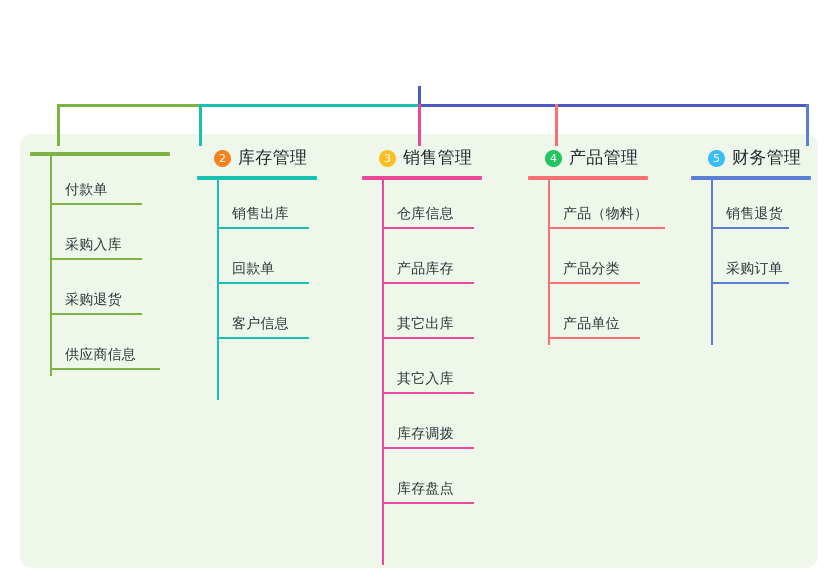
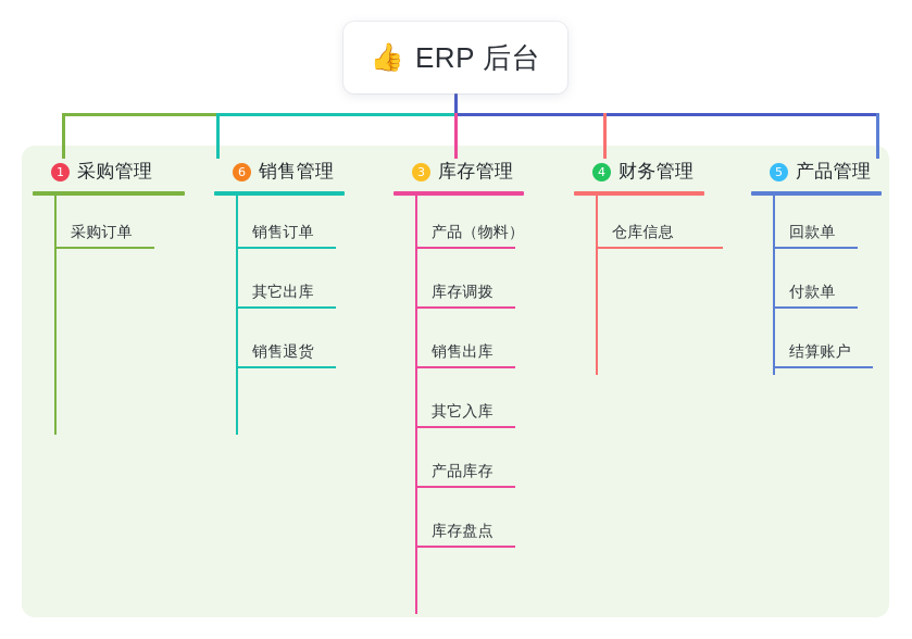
+ 👍
+ ERP 后台
+ 1
+ 采购管理
- 付款单
+ 采购订单
- 采购入库
- 采购退货
- 供应商信息
- 2
+ 6
- 库存管理
+ 销售管理
+ 销售订单
- 销售出库
+ 其它出库
- 回款单
+ 销售退货
- 客户信息
  3
- 销售管理
+ 库存管理
- 仓库信息
+ 产品（物料）
- 产品库存
+ 库存调拨
- 其它出库
+ 销售出库
  其它入库
- 库存调拨
+ 产品库存
  库存盘点
  4
- 产品管理
+ 财务管理
- 产品（物料）
+ 仓库信息
- 产品分类
- 产品单位
  5
- 财务管理
+ 产品管理
- 销售退货
+ 回款单
- 采购订单
+ 付款单
+ 结算账户
